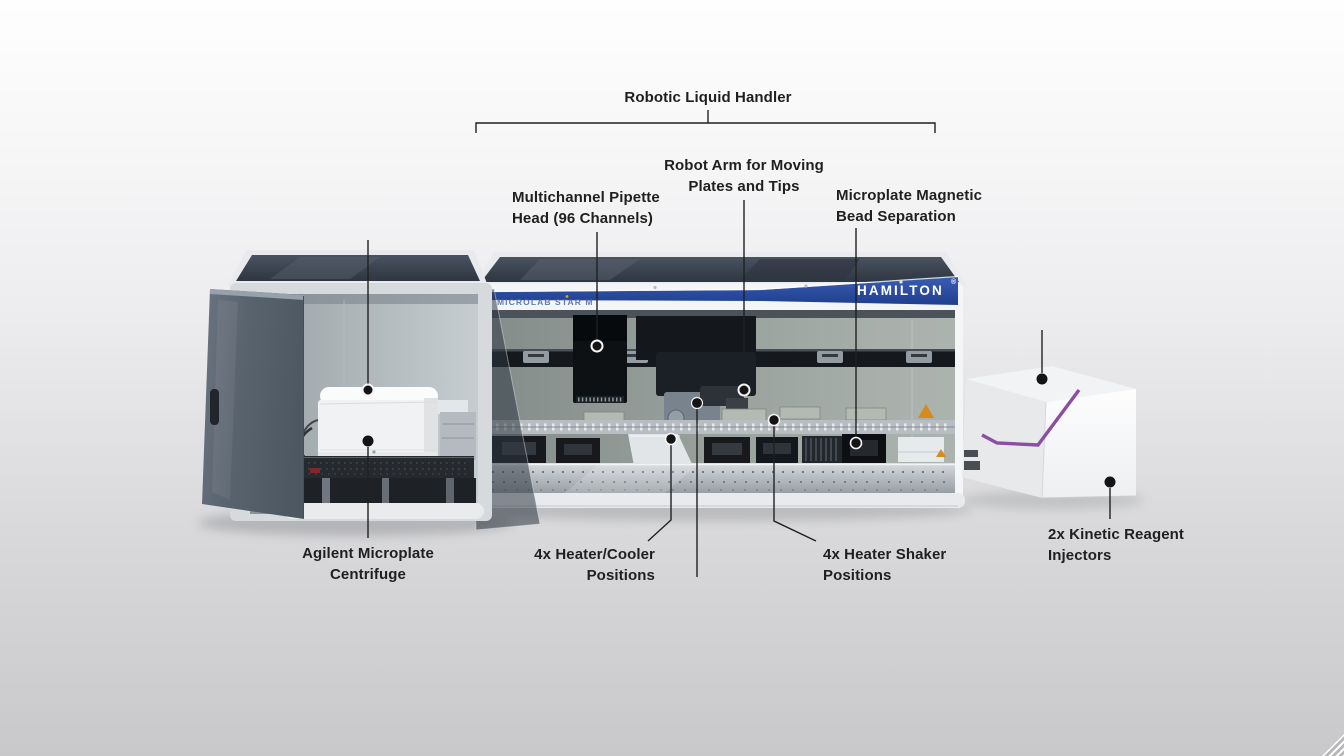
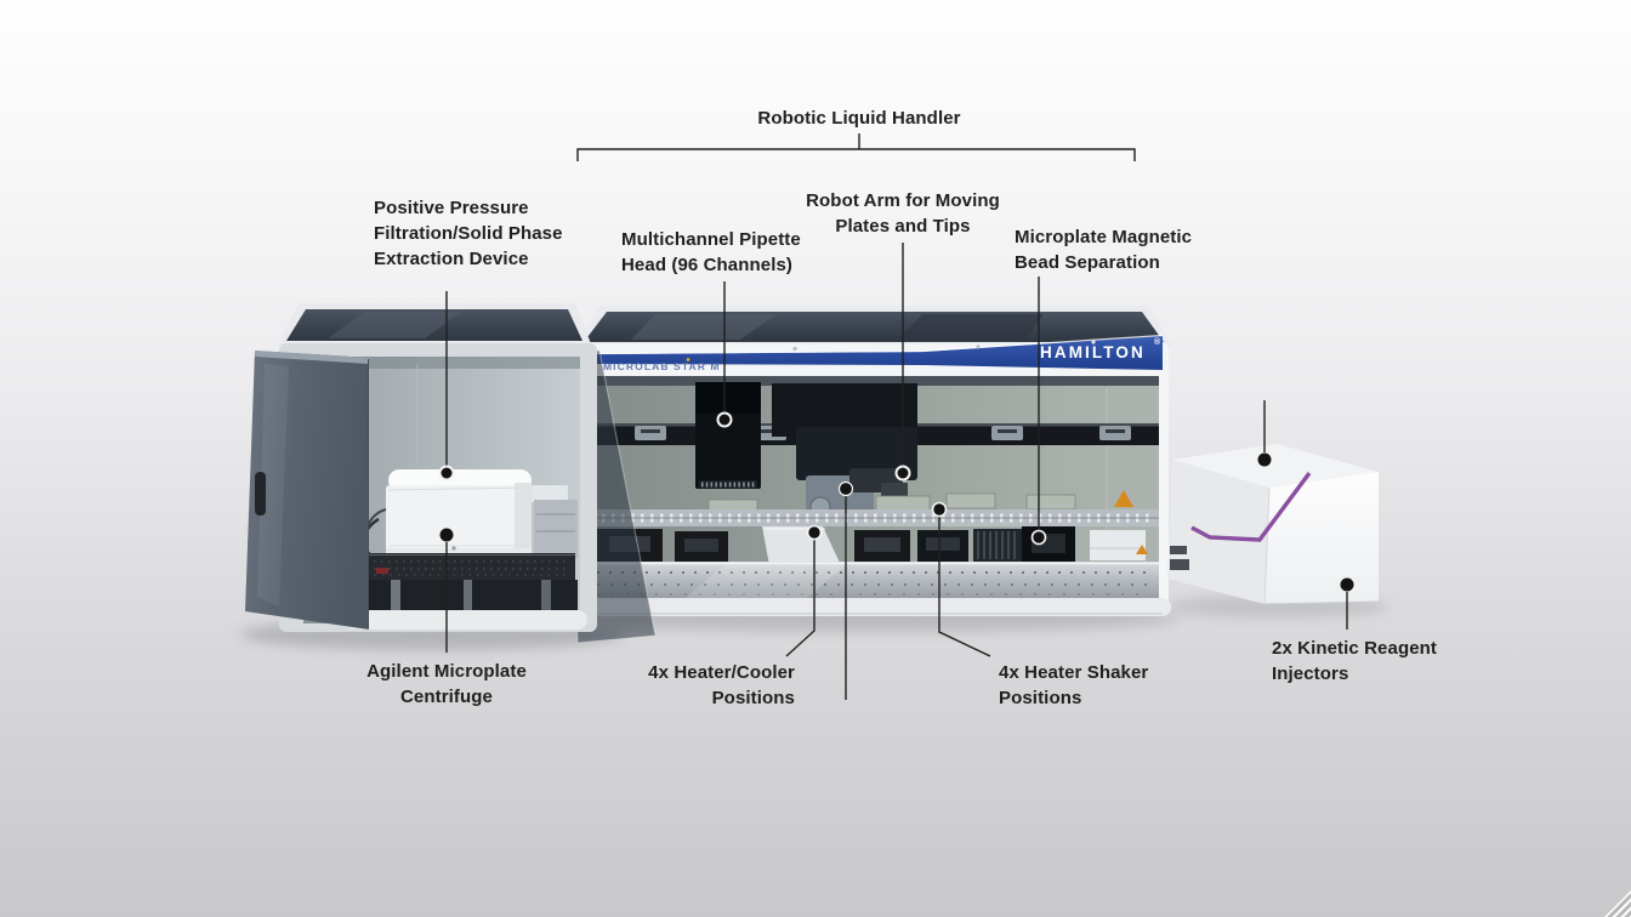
  Robotic Liquid Handler
+ Positive Pressure
+ Filtration/Solid Phase
+ Extraction Device
  Multichannel Pipette
  Head (96 Channels)
  Robot Arm for Moving
  Plates and Tips
  Microplate Magnetic
  Bead Separation
  Agilent Microplate
  Centrifuge
  4x Heater/Cooler
  Positions
  4x Heater Shaker
  Positions
  2x Kinetic Reagent
  Injectors
  HAMILTON
  MICROLAB STAR M
